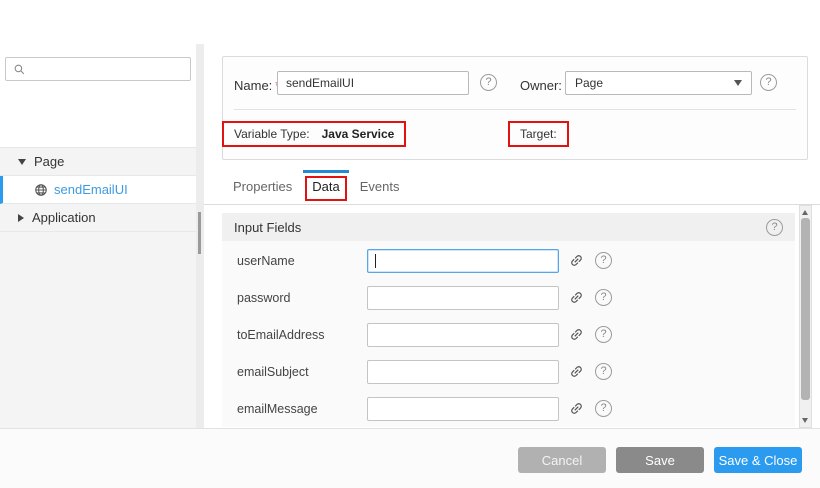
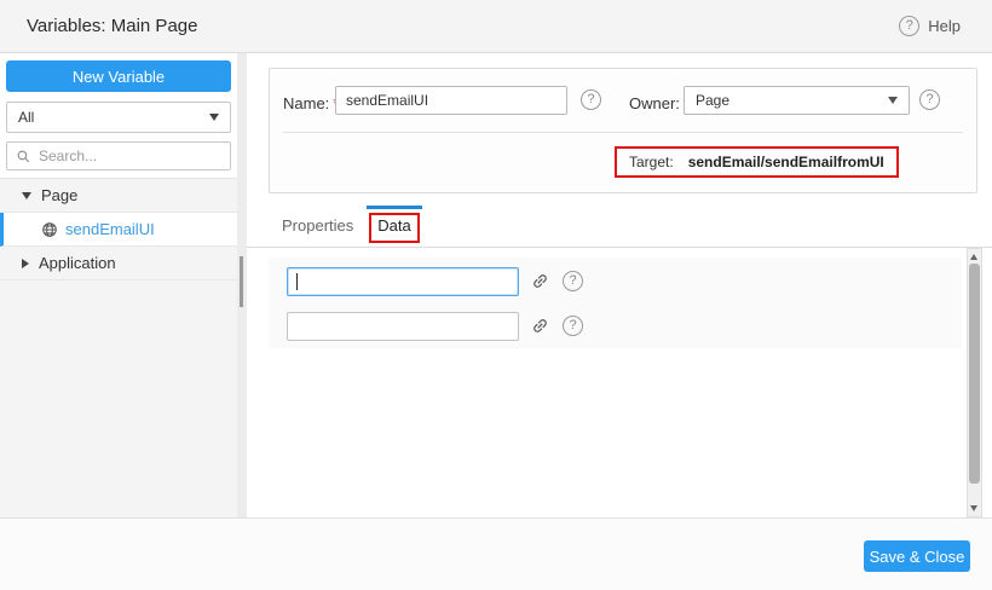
+ Variables: Main Page
+ Help
+ New Variable
+ All
+ Search...
  Page
  sendEmailUI
  Application
  Name:
  sendEmailUI
  Owner:
  Page
- Variable Type:
- Java Service
  Target:
+ sendEmail/sendEmailfromUI
  Properties
  Data
- Events
- Input Fields
- userName
- password
- toEmailAddress
- emailSubject
- emailMessage
- Cancel
- Save
  Save & Close
